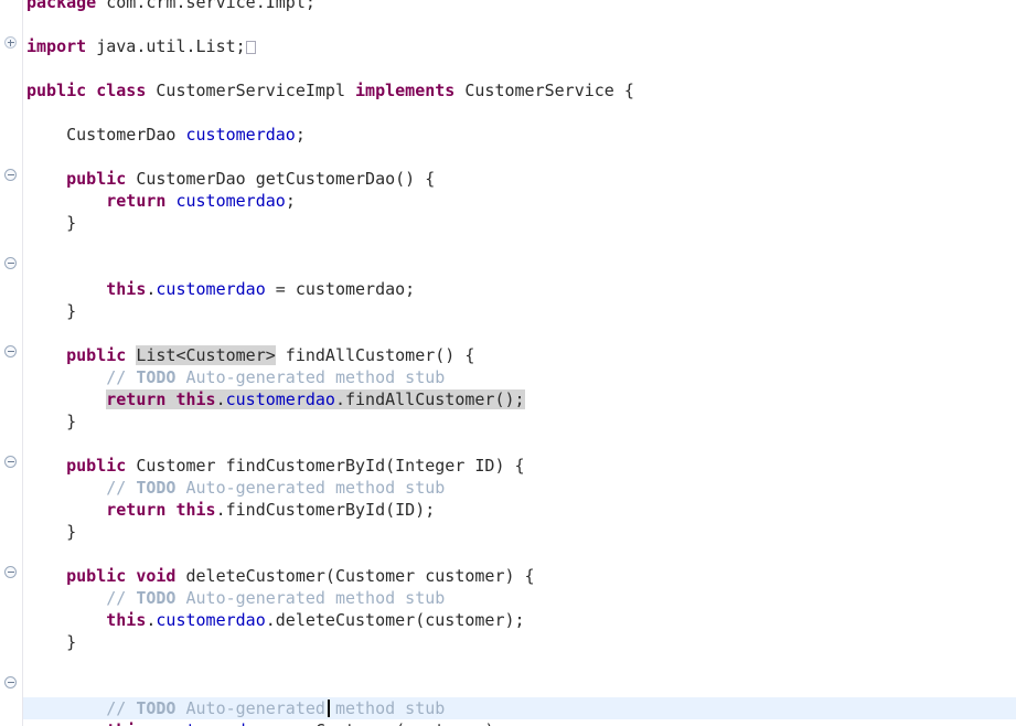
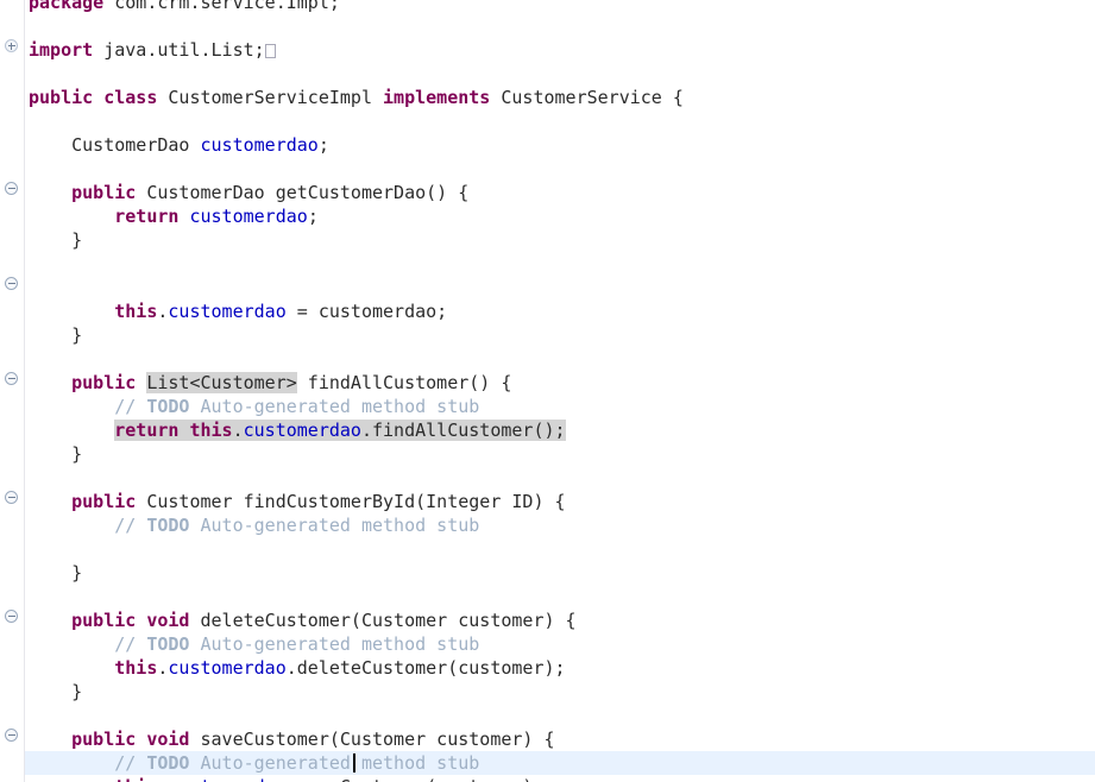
  package com.crm.service.Impl;
  import java.util.List;
  public class CustomerServiceImpl implements CustomerService {
  CustomerDao customerdao;
  public CustomerDao getCustomerDao() {
  return customerdao;
  }
  this.customerdao = customerdao;
  }
  public List<Customer> findAllCustomer() {
  // TODO Auto-generated method stub
  return this.customerdao.findAllCustomer();
  }
  public Customer findCustomerById(Integer ID) {
  // TODO Auto-generated method stub
- return this.findCustomerById(ID);
  }
  public void deleteCustomer(Customer customer) {
  // TODO Auto-generated method stub
  this.customerdao.deleteCustomer(customer);
  }
+ public void saveCustomer(Customer customer) {
  // TODO Auto-generated method stub
